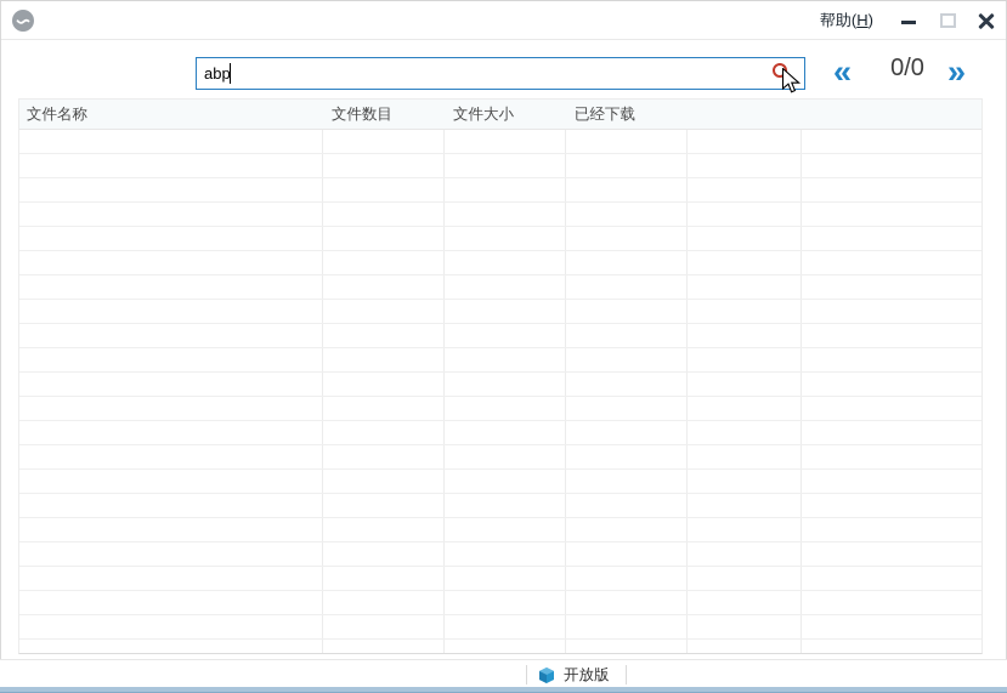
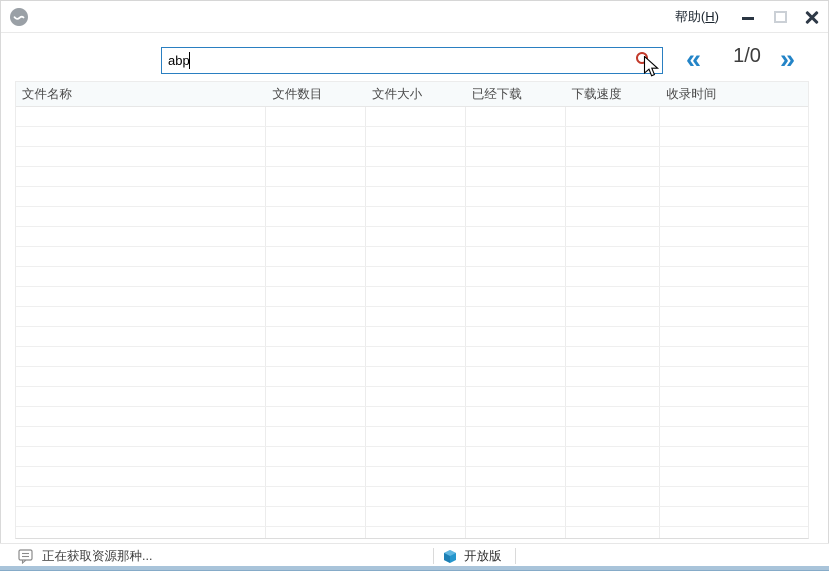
  帮助(H)
  abp
  «
- 0/0
+ 1/0
  »
  文件名称
  文件数目
  文件大小
  已经下载
+ 下载速度
+ 收录时间
+ 正在获取资源那种...
  开放版
